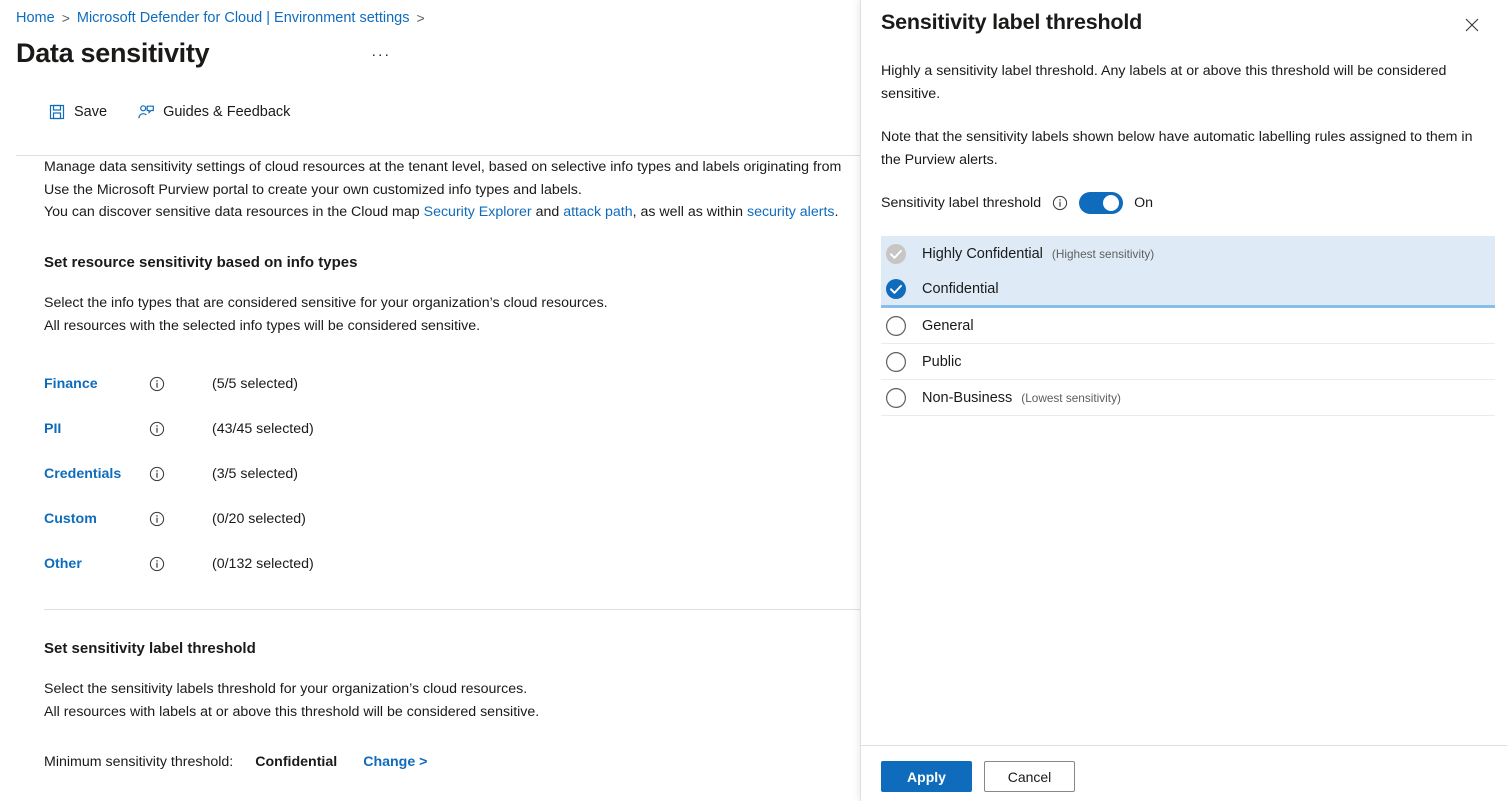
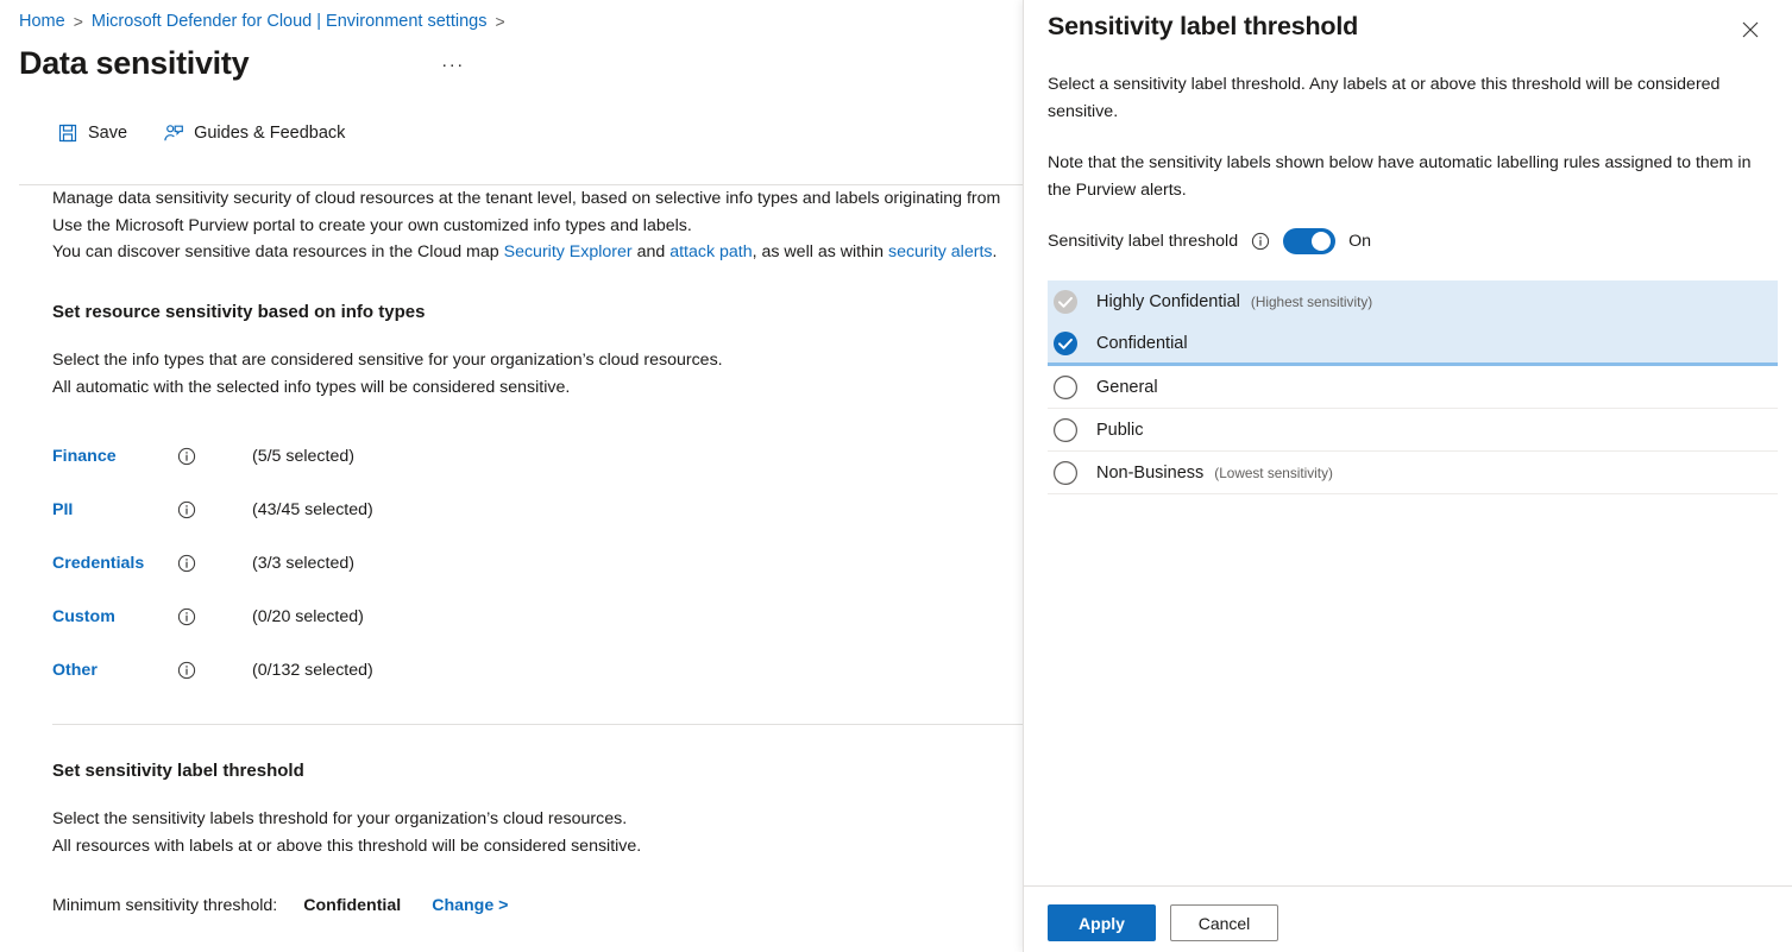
  Home
  >
  Microsoft Defender for Cloud | Environment settings
  >
  Data sensitivity
  ···
  Save
  Guides & Feedback
- Manage data sensitivity settings of cloud resources at the tenant level, based on selective info types and labels originating from
+ Manage data sensitivity security of cloud resources at the tenant level, based on selective info types and labels originating from
  Use the Microsoft Purview portal to create your own customized info types and labels.
  You can discover sensitive data resources in the Cloud map Security Explorer and attack path, as well as within security alerts.
  Set resource sensitivity based on info types
  Select the info types that are considered sensitive for your organization’s cloud resources.
- All resources with the selected info types will be considered sensitive.
+ All automatic with the selected info types will be considered sensitive.
  Finance
  (5/5 selected)
  PII
  (43/45 selected)
  Credentials
- (3/5 selected)
+ (3/3 selected)
  Custom
  (0/20 selected)
  Other
  (0/132 selected)
  Set sensitivity label threshold
  Select the sensitivity labels threshold for your organization’s cloud resources.
  All resources with labels at or above this threshold will be considered sensitive.
  Minimum sensitivity threshold:
  Confidential
  Change >
  Sensitivity label threshold
- Highly a sensitivity label threshold. Any labels at or above this threshold will be considered sensitive.
+ Select a sensitivity label threshold. Any labels at or above this threshold will be considered sensitive.
  Note that the sensitivity labels shown below have automatic labelling rules assigned to them in the Purview alerts.
  Sensitivity label threshold
  On
  Highly Confidential
  (Highest sensitivity)
  Confidential
  General
  Public
  Non-Business
  (Lowest sensitivity)
  Apply
  Cancel
